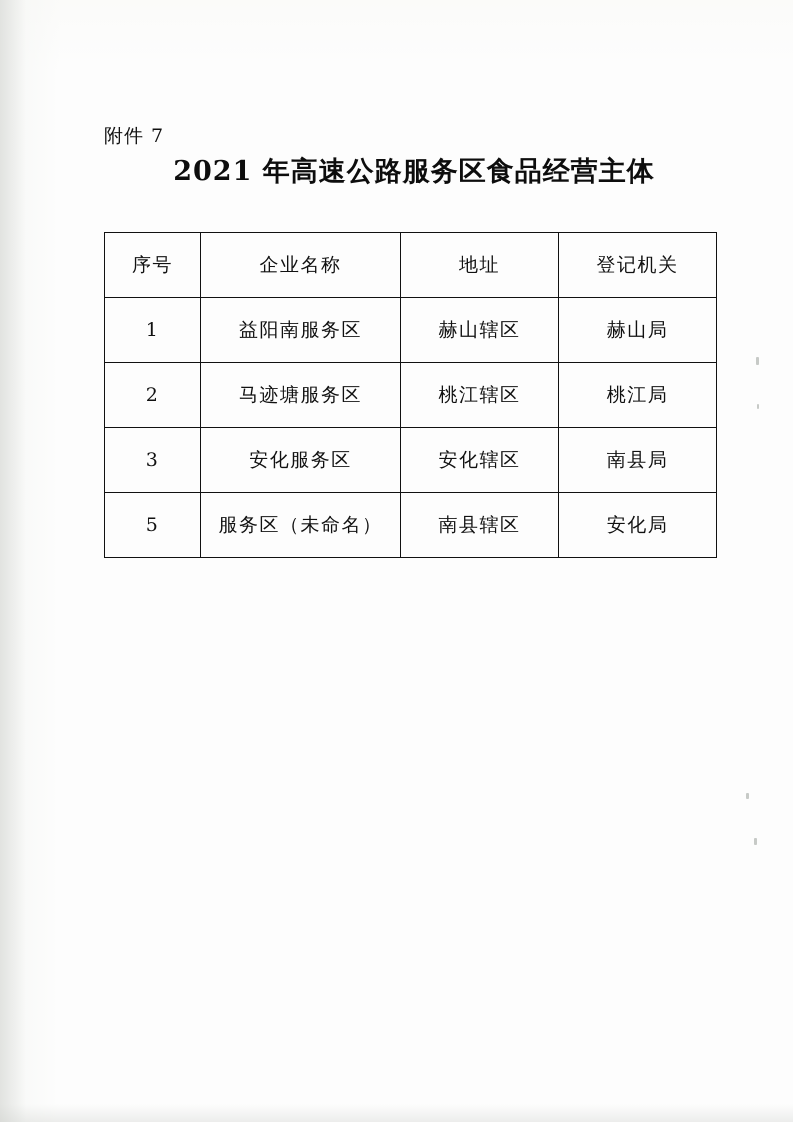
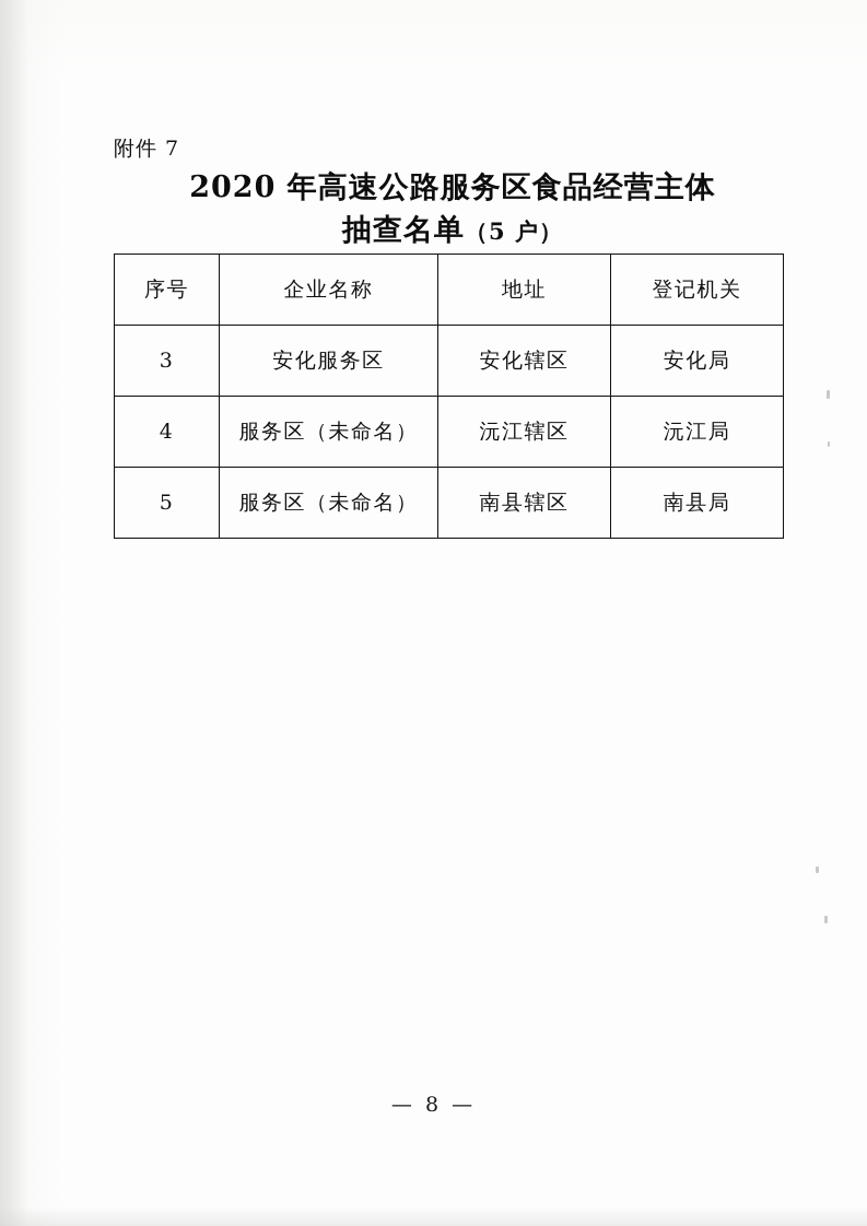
  附件 7
- 2021 年高速公路服务区食品经营主体
+ 2020 年高速公路服务区食品经营主体
+ 抽查名单（5 户）
  序号	企业名称	地址	登记机关
- 1	益阳南服务区	赫山辖区	赫山局
- 2	马迹塘服务区	桃江辖区	桃江局
- 3	安化服务区	安化辖区	南县局
+ 3	安化服务区	安化辖区	安化局
+ 4	服务区（未命名）	沅江辖区	沅江局
- 5	服务区（未命名）	南县辖区	安化局
+ 5	服务区（未命名）	南县辖区	南县局
+ — 8 —
